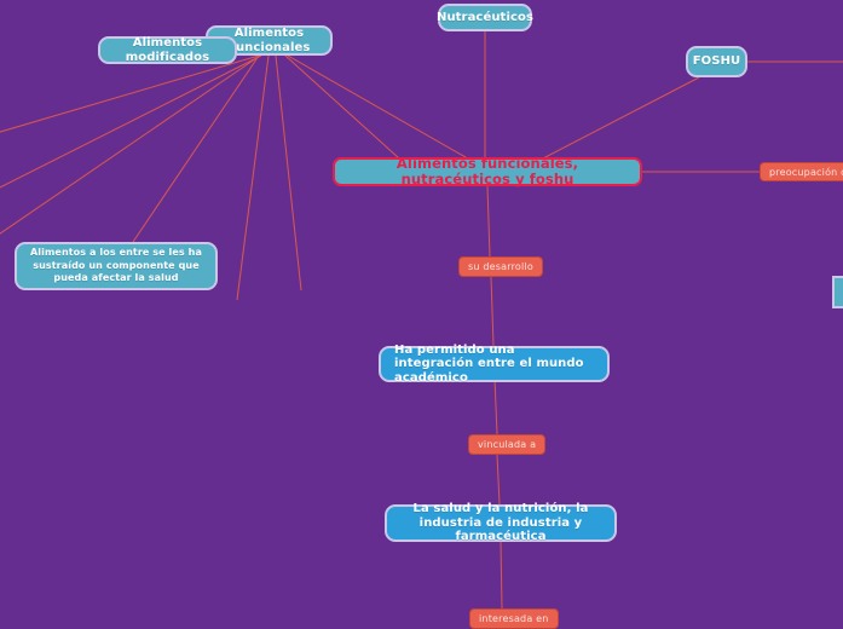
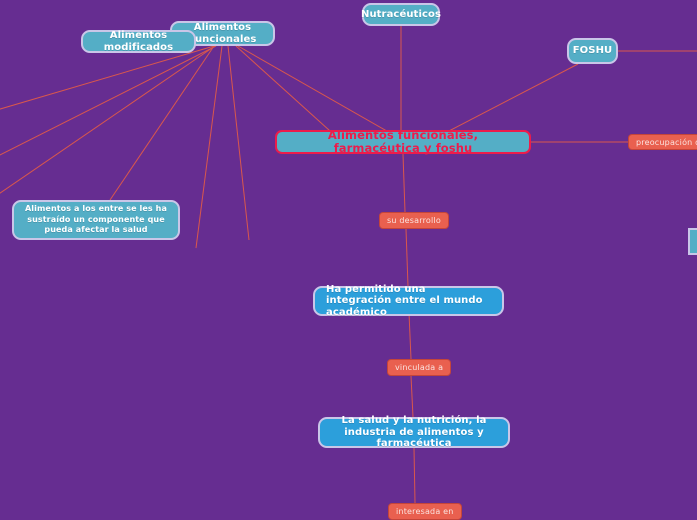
  Alimentos uncionales
  Alimentos modificados
  Nutracéuticos
  FOSHU
- Alimentos funcionales, nutracéuticos y foshu
+ Alimentos funcionales, farmacéutica y foshu
  Alimentos a los entre se les ha sustraído un componente que pueda afectar la salud
  Ha permitido una integración entre el mundo académico
- La salud y la nutrición, la industria de industria y farmacéutica
+ La salud y la nutrición, la industria de alimentos y farmacéutica
  preocupación
  su desarrollo
  vinculada a
  interesada en
